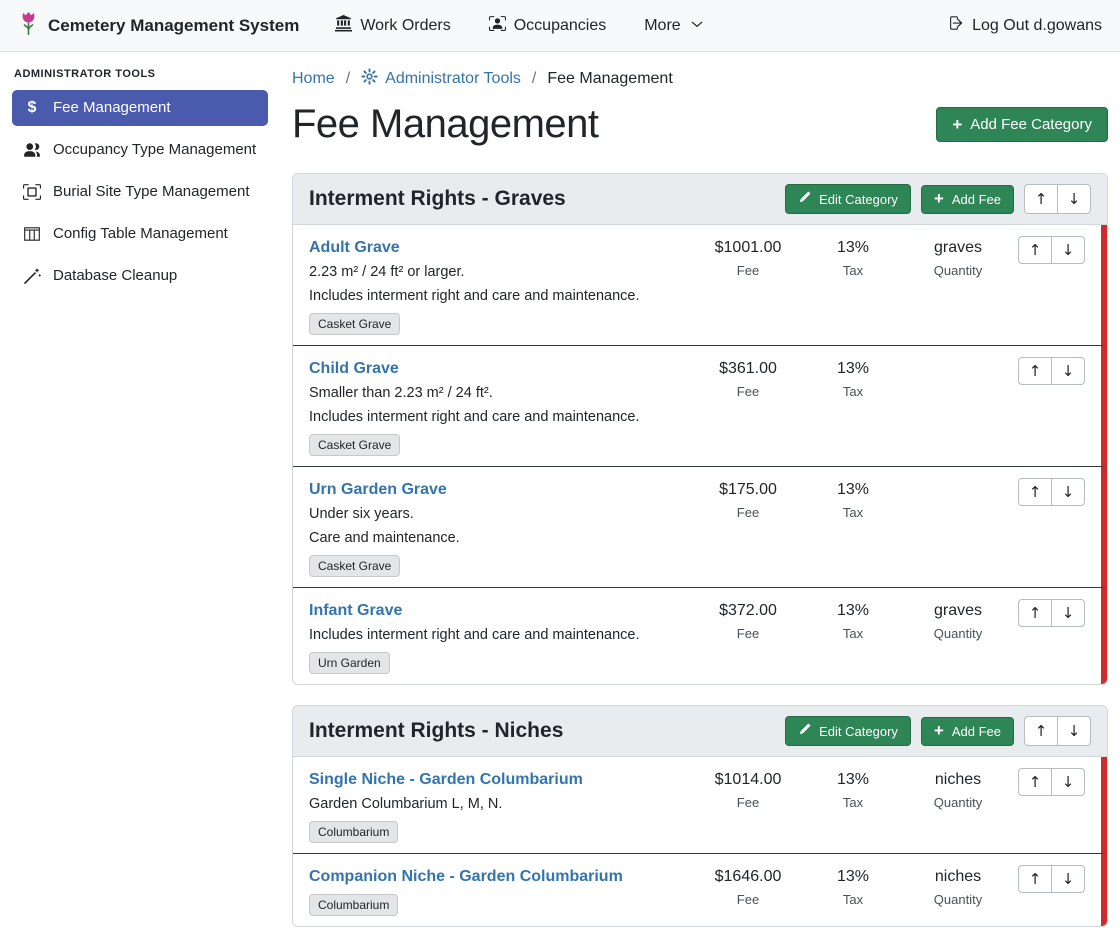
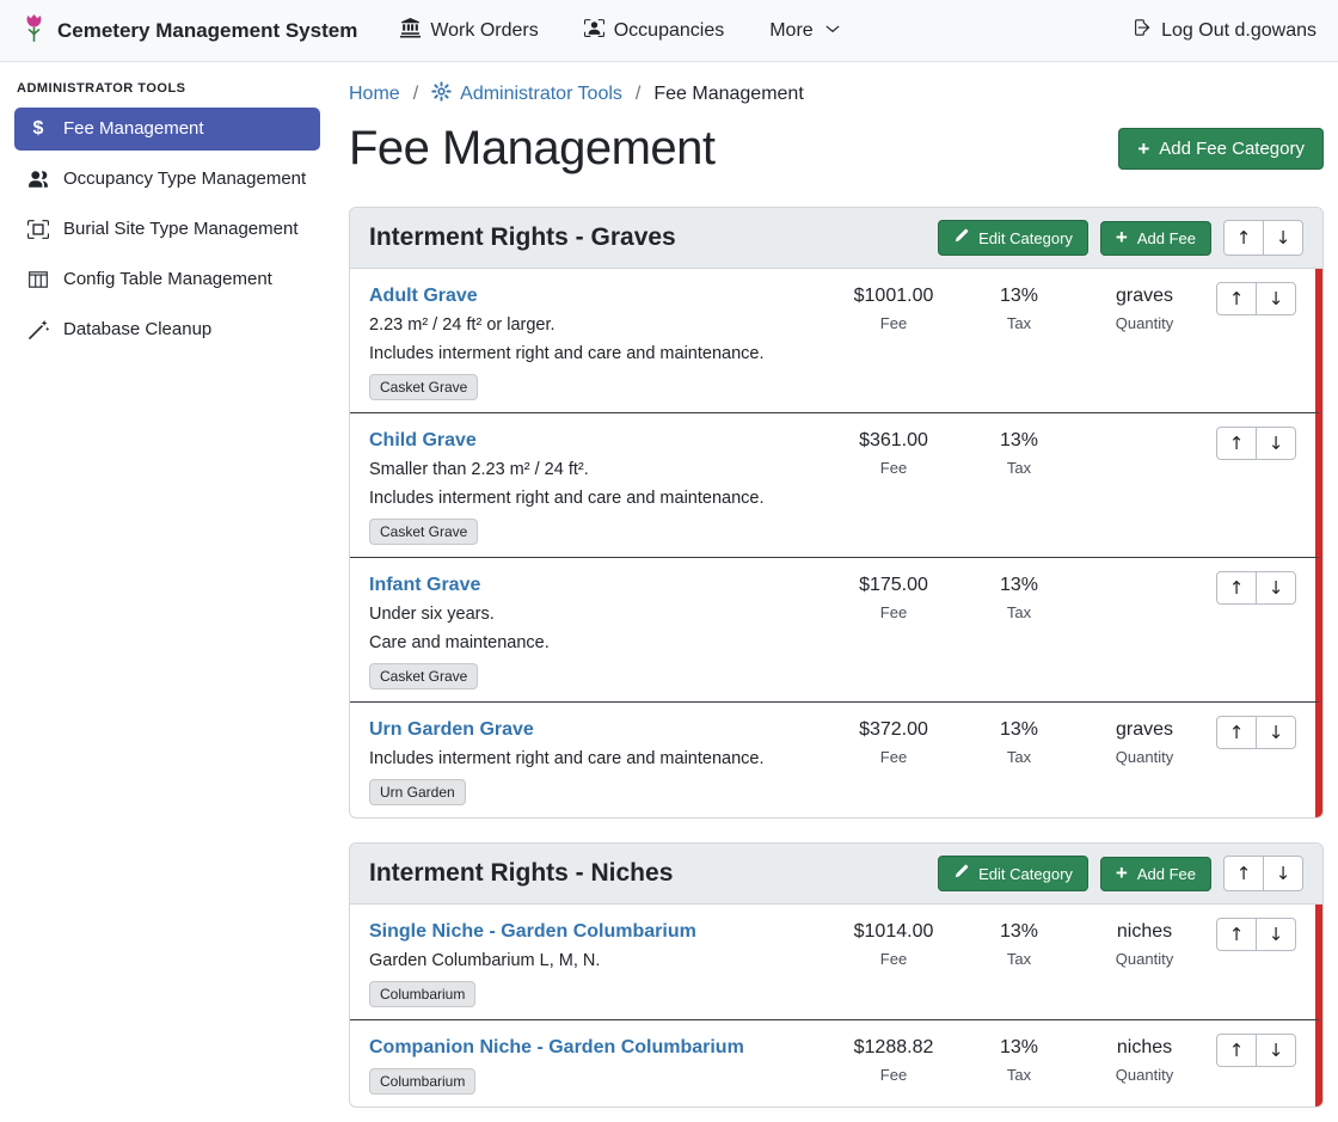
  Cemetery Management System
  Work Orders
  Occupancies
  More
  Log Out d.gowans
  ADMINISTRATOR TOOLS
  $
  Fee Management
  Occupancy Type Management
  Burial Site Type Management
  Config Table Management
  Database Cleanup
  Home
  /
  Administrator Tools
  /
  Fee Management
  Fee Management
  +
  Add Fee Category
  Interment Rights - Graves
  Edit Category
  +
  Add Fee
  ↑
  ↓
  Adult Grave
  2.23 m² / 24 ft² or larger.
  Includes interment right and care and maintenance.
  Casket Grave
  $1001.00
  Fee
  13%
  Tax
  graves
  Quantity
  ↑
  ↓
  Child Grave
  Smaller than 2.23 m² / 24 ft².
  Includes interment right and care and maintenance.
  Casket Grave
  $361.00
  Fee
  13%
  Tax
  ↑
  ↓
- Urn Garden Grave
+ Infant Grave
  Under six years.
  Care and maintenance.
  Casket Grave
  $175.00
  Fee
  13%
  Tax
  ↑
  ↓
- Infant Grave
+ Urn Garden Grave
  Includes interment right and care and maintenance.
  Urn Garden
  $372.00
  Fee
  13%
  Tax
  graves
  Quantity
  ↑
  ↓
  Interment Rights - Niches
  Edit Category
  +
  Add Fee
  ↑
  ↓
  Single Niche - Garden Columbarium
  Garden Columbarium L, M, N.
  Columbarium
  $1014.00
  Fee
  13%
  Tax
  niches
  Quantity
  ↑
  ↓
  Companion Niche - Garden Columbarium
  Columbarium
- $1646.00
+ $1288.82
  Fee
  13%
  Tax
  niches
  Quantity
  ↑
  ↓
